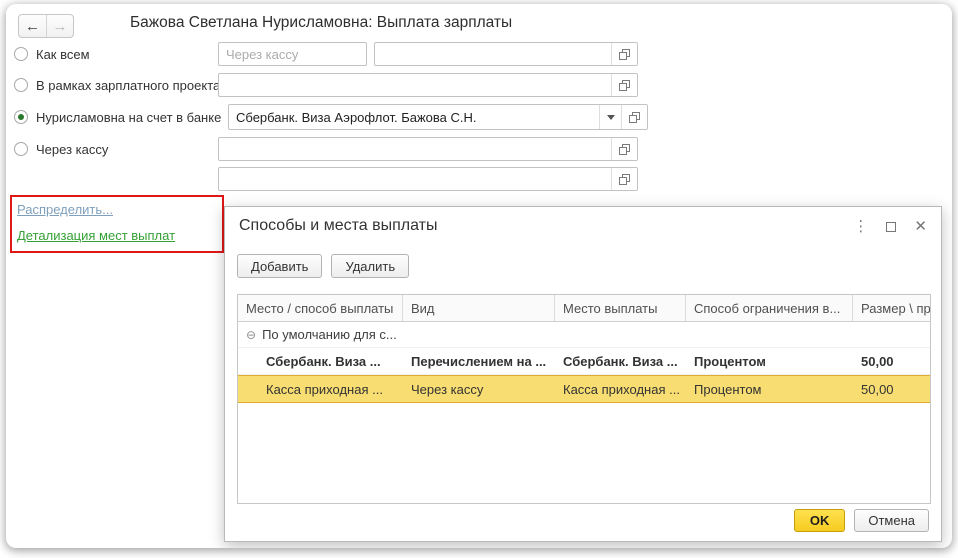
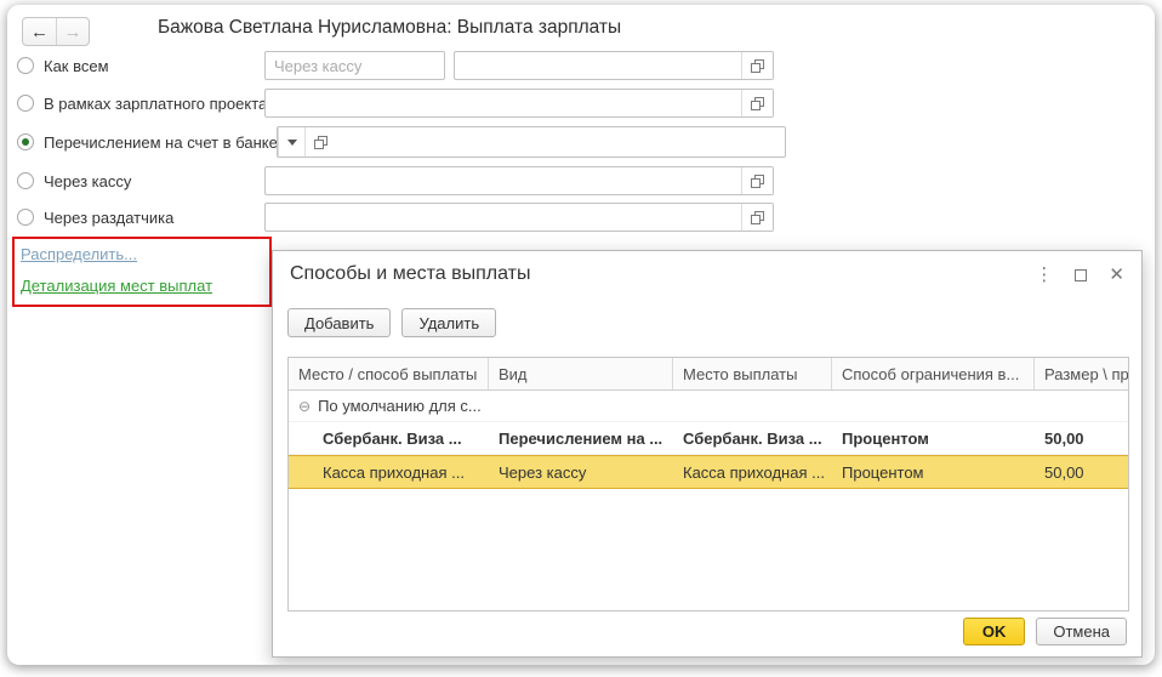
  ←
  →
  Бажова Светлана Нурисламовна: Выплата зарплаты
  Как всем
  Через кассу
  В рамках зарплатного проекта
- Нурисламовна на счет в банке
+ Перечислением на счет в банке
- Сбербанк. Виза Аэрофлот. Бажова С.Н.
  Через кассу
+ Через раздатчика
  Распределить...
  Детализация мест выплат
  Способы и места выплаты
  ⋮
  ✕
  Добавить
  Удалить
  Место / способ выплаты
  Вид
  Место выплаты
  Способ ограничения в...
  Размер \ пр
  ⊖
  По умолчанию для с...
  Сбербанк. Виза ...
  Перечислением на ...
  Сбербанк. Виза ...
  Процентом
  50,00
  Касса приходная ...
  Через кассу
  Касса приходная ...
  Процентом
  50,00
  OK
  Отмена
